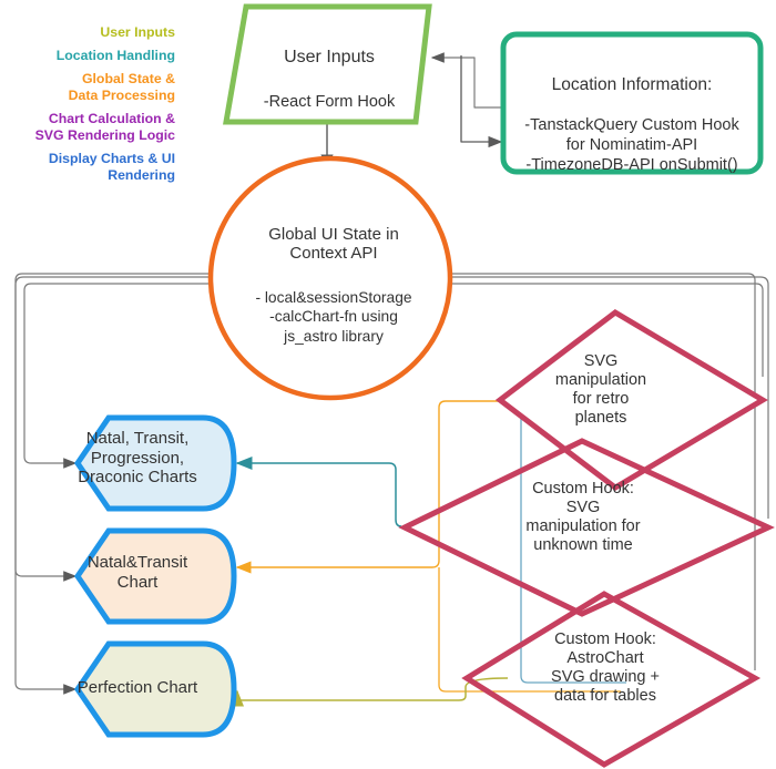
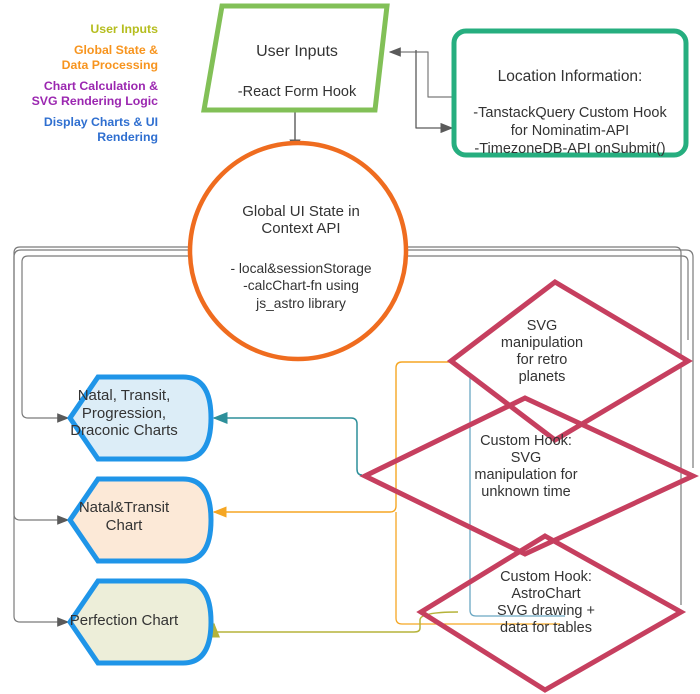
  User Inputs
- Location Handling
  Global State &
  Data Processing
  Chart Calculation &
  SVG Rendering Logic
  Display Charts & UI
  Rendering
  User Inputs
  -React Form Hook
  Location Information:
  -TanstackQuery Custom Hook
  for Nominatim-API
  -TimezoneDB-API onSubmit()
  Global UI State in
  Context API
  - local&sessionStorage
  -calcChart-fn using
  js_astro library
  Natal, Transit,
  Progression,
  Draconic Charts
  Natal&Transit
  Chart
  Perfection Chart
  SVG
  manipulation
  for retro
  planets
  Custom Hook:
  SVG
  manipulation for
  unknown time
  Custom Hook:
  AstroChart
  SVG drawing +
  data for tables
